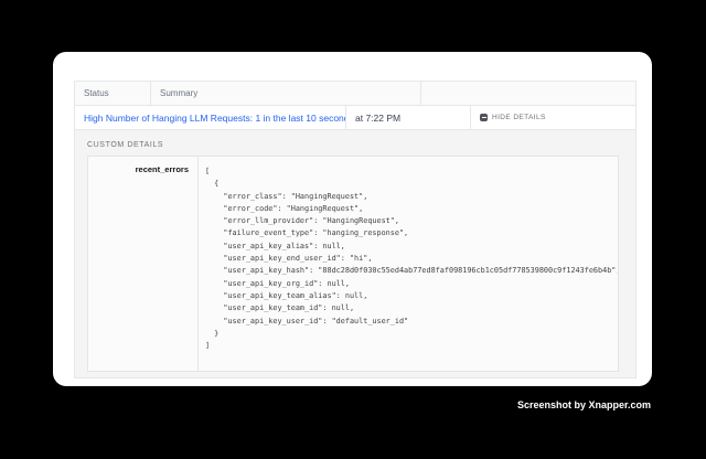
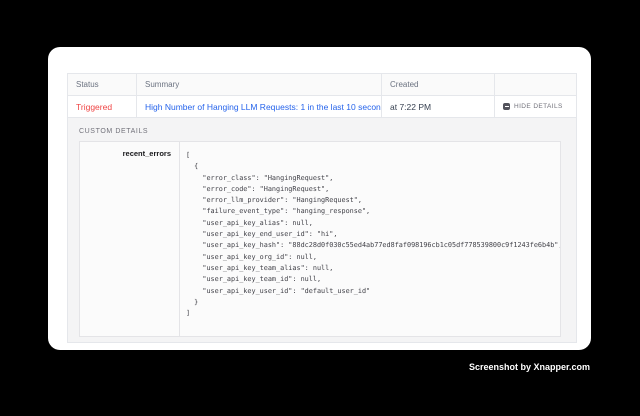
  Status
  Summary
+ Created
+ Triggered
  High Number of Hanging LLM Requests: 1 in the last 10 secon
  at 7:22 PM
  recent_errors
  [
  {
  "error_class": "HangingRequest",
  "error_code": "HangingRequest",
  "error_llm_provider": "HangingRequest",
  "failure_event_type": "hanging_response",
  "user_api_key_alias": null,
  "user_api_key_end_user_id": "hi",
  "user_api_key_hash": "88dc28d0f030c55ed4ab77ed8faf098196cb1c05df778539800c9f1243fe6b4b"
  "user_api_key_org_id": null,
  "user_api_key_team_alias": null,
  "user_api_key_team_id": null,
  "user_api_key_user_id": "default_user_id"
  }
  ]
  Screenshot by Xnapper.com
